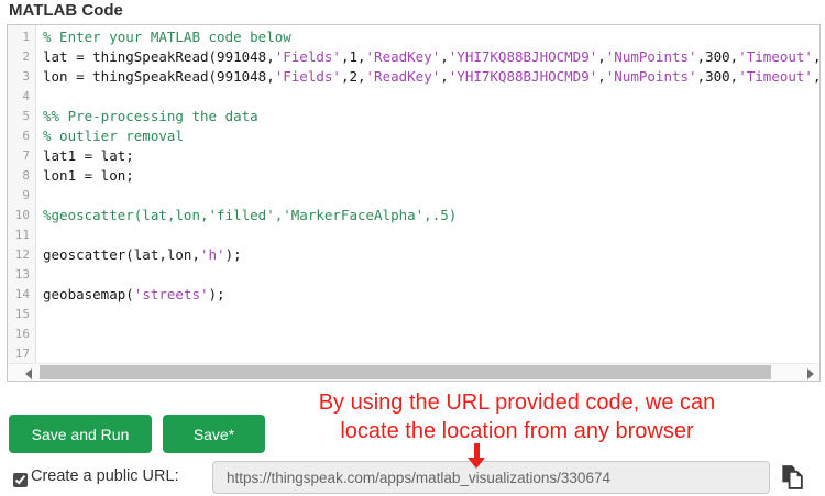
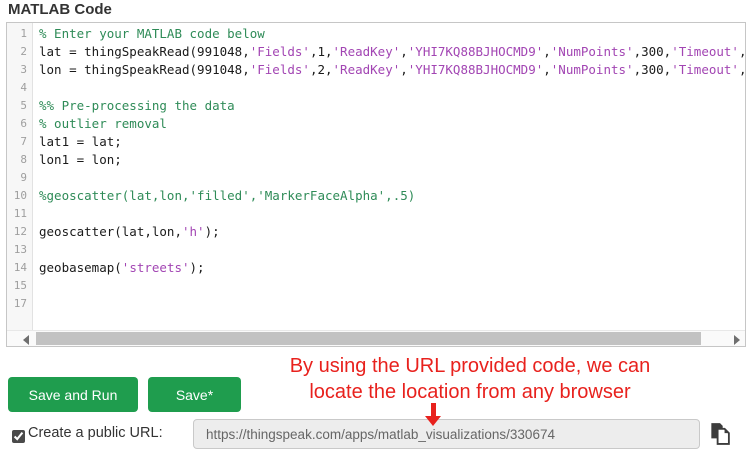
  MATLAB Code
  1
  % Enter your MATLAB code below
  2
  lat = thingSpeakRead(991048,'Fields',1,'ReadKey','YHI7KQ88BJHOCMD9','NumPoints',300,'Timeout',
  3
  lon = thingSpeakRead(991048,'Fields',2,'ReadKey','YHI7KQ88BJHOCMD9','NumPoints',300,'Timeout',
  4
  5
  %% Pre-processing the data
  6
  % outlier removal
  7
  lat1 = lat;
  8
  lon1 = lon;
  9
  10
  %geoscatter(lat,lon,'filled','MarkerFaceAlpha',.5)
  11
  12
  geoscatter(lat,lon,'h');
  13
  14
  geobasemap('streets');
  15
- 16
  17
  Save and Run
  Save*
  By using the URL provided code, we can
  locate the location from any browser
  Create a public URL:
  https://thingspeak.com/apps/matlab_visualizations/330674
